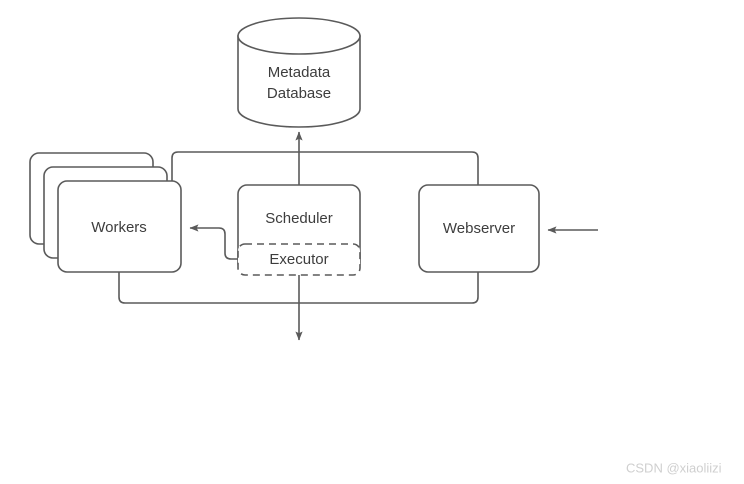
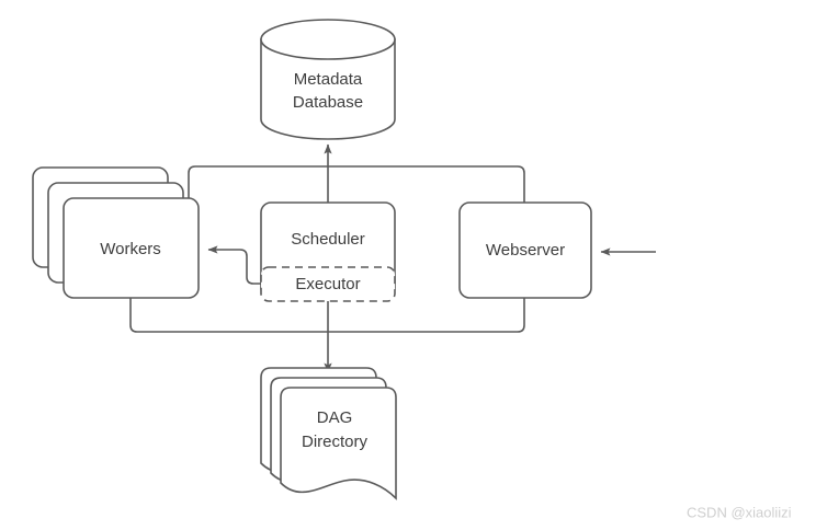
  Metadata
  Database
  Workers
  Scheduler
  Executor
  Webserver
+ DAG
+ Directory
  CSDN @xiaoliizi
